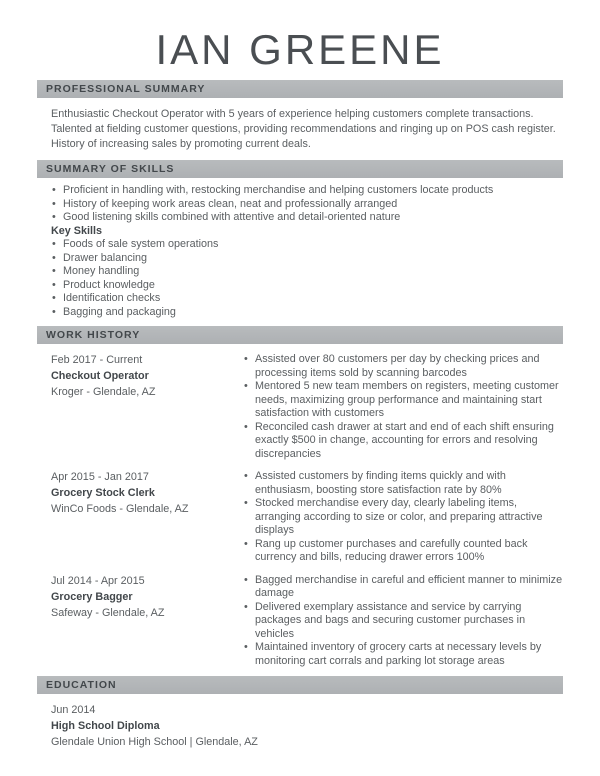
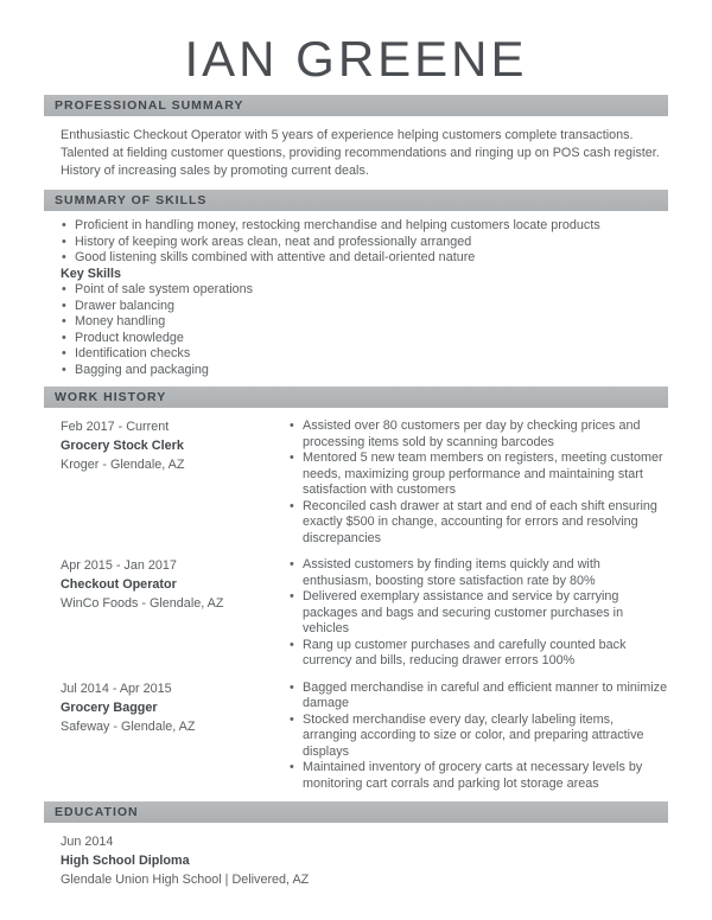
  IAN GREENE
  PROFESSIONAL SUMMARY
  Enthusiastic Checkout Operator with 5 years of experience helping customers complete transactions. Talented at fielding customer questions, providing recommendations and ringing up on POS cash register. History of increasing sales by promoting current deals.
  SUMMARY OF SKILLS
- Proficient in handling with, restocking merchandise and helping customers locate products
+ Proficient in handling money, restocking merchandise and helping customers locate products
  History of keeping work areas clean, neat and professionally arranged
  Good listening skills combined with attentive and detail-oriented nature
  Key Skills
- Foods of sale system operations
+ Point of sale system operations
  Drawer balancing
  Money handling
  Product knowledge
  Identification checks
  Bagging and packaging
  WORK HISTORY
  Feb 2017 - Current
- Checkout Operator
+ Grocery Stock Clerk
  Kroger - Glendale, AZ
  Assisted over 80 customers per day by checking prices and processing items sold by scanning barcodes
  Mentored 5 new team members on registers, meeting customer needs, maximizing group performance and maintaining start satisfaction with customers
  Reconciled cash drawer at start and end of each shift ensuring exactly $500 in change, accounting for errors and resolving discrepancies
  Apr 2015 - Jan 2017
- Grocery Stock Clerk
+ Checkout Operator
  WinCo Foods - Glendale, AZ
  Assisted customers by finding items quickly and with enthusiasm, boosting store satisfaction rate by 80%
- Stocked merchandise every day, clearly labeling items, arranging according to size or color, and preparing attractive displays
+ Delivered exemplary assistance and service by carrying packages and bags and securing customer purchases in vehicles
  Rang up customer purchases and carefully counted back currency and bills, reducing drawer errors 100%
  Jul 2014 - Apr 2015
  Grocery Bagger
  Safeway - Glendale, AZ
  Bagged merchandise in careful and efficient manner to minimize damage
- Delivered exemplary assistance and service by carrying packages and bags and securing customer purchases in vehicles
+ Stocked merchandise every day, clearly labeling items, arranging according to size or color, and preparing attractive displays
  Maintained inventory of grocery carts at necessary levels by monitoring cart corrals and parking lot storage areas
  EDUCATION
  Jun 2014
  High School Diploma
- Glendale Union High School | Glendale, AZ
+ Glendale Union High School | Delivered, AZ
